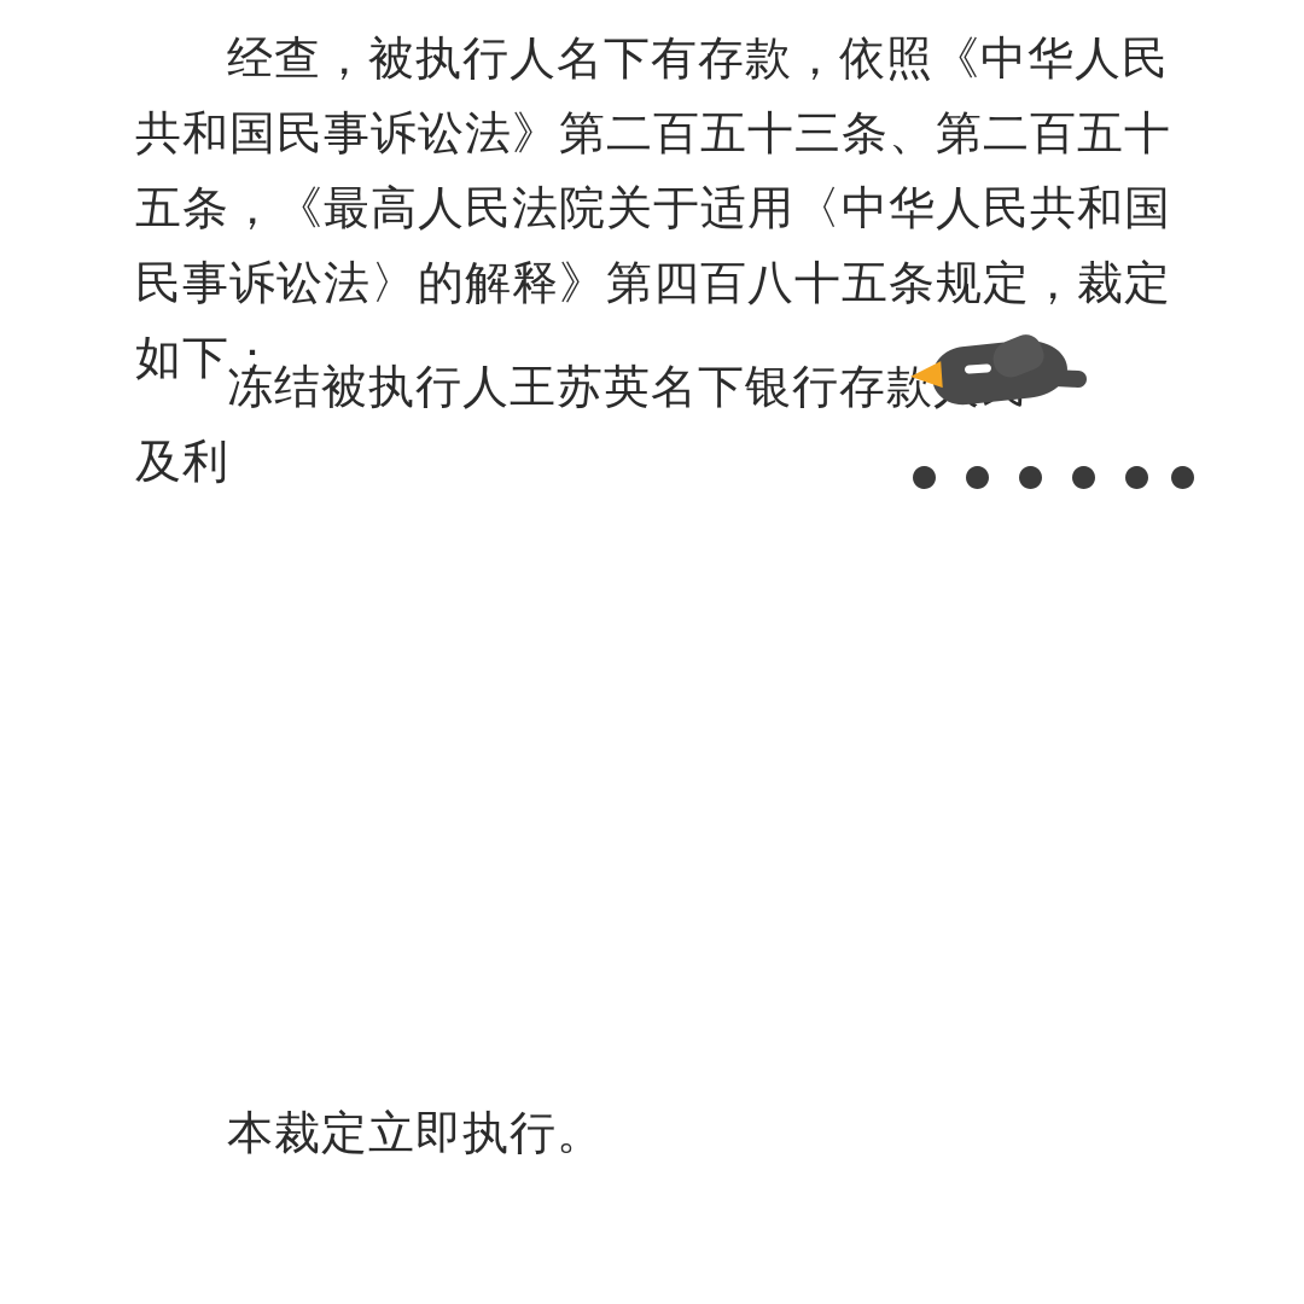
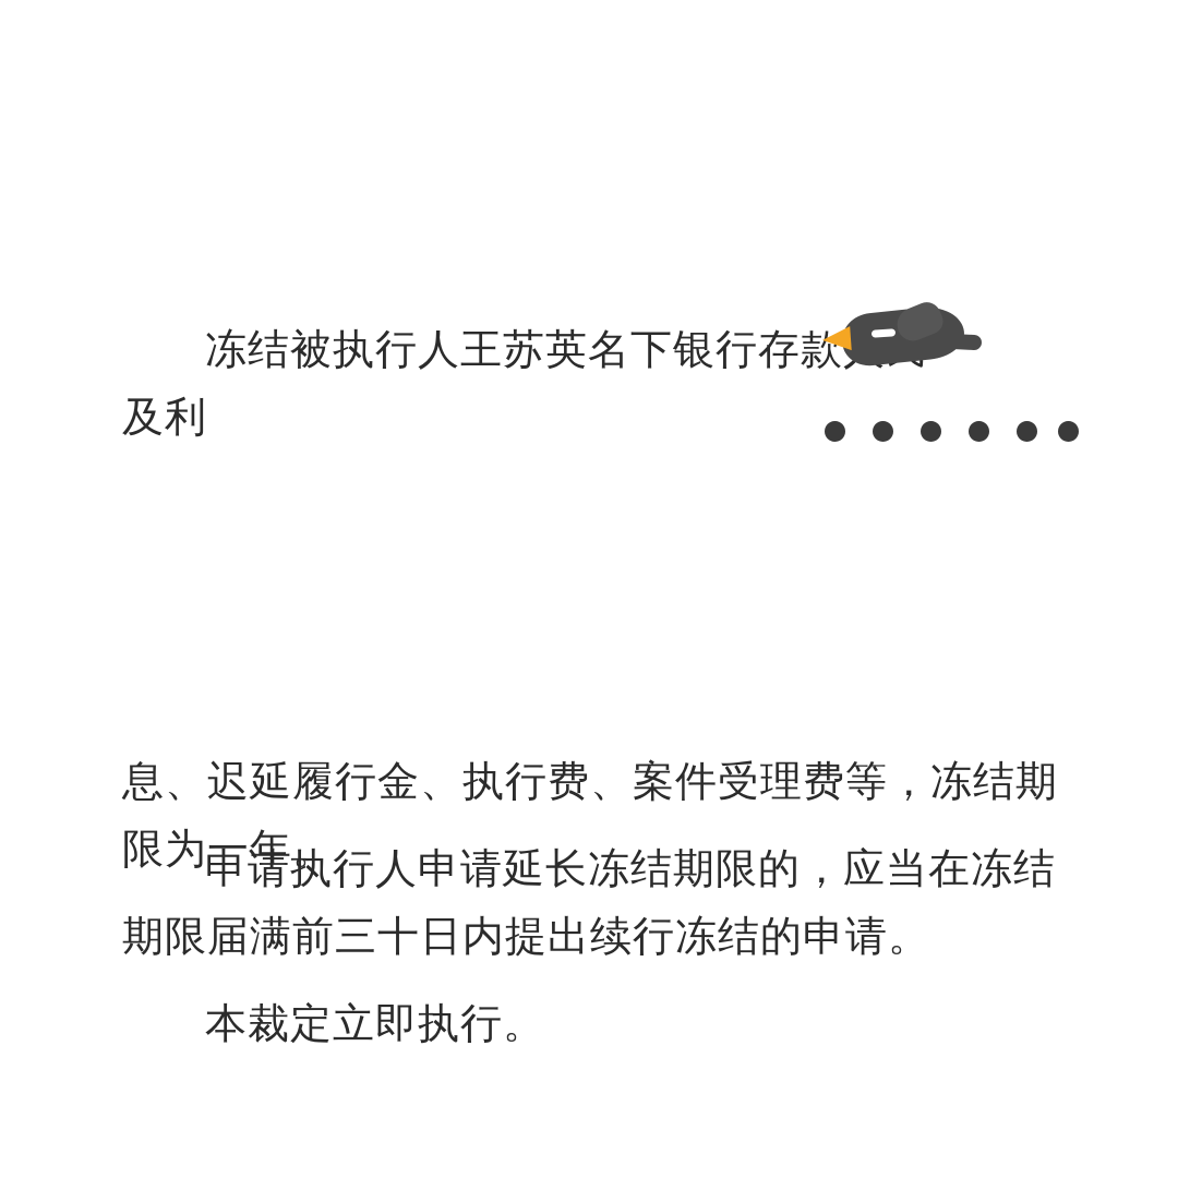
- 经查，被执行人名下有存款，依照《中华人民共和国民事诉讼法》第二百五十三条、第二百五十五条，《最高人民法院关于适用〈中华人民共和国民事诉讼法〉的解释》第四百八十五条规定，裁定如下：
  冻结被执行人王苏英名下银行存款 及利
+ 息、迟延履行金、执行费、案件受理费等，冻结期限为一年。
+ 申请执行人申请延长冻结期限的，应当在冻结期限届满前三十日内提出续行冻结的申请。
  本裁定立即执行。
